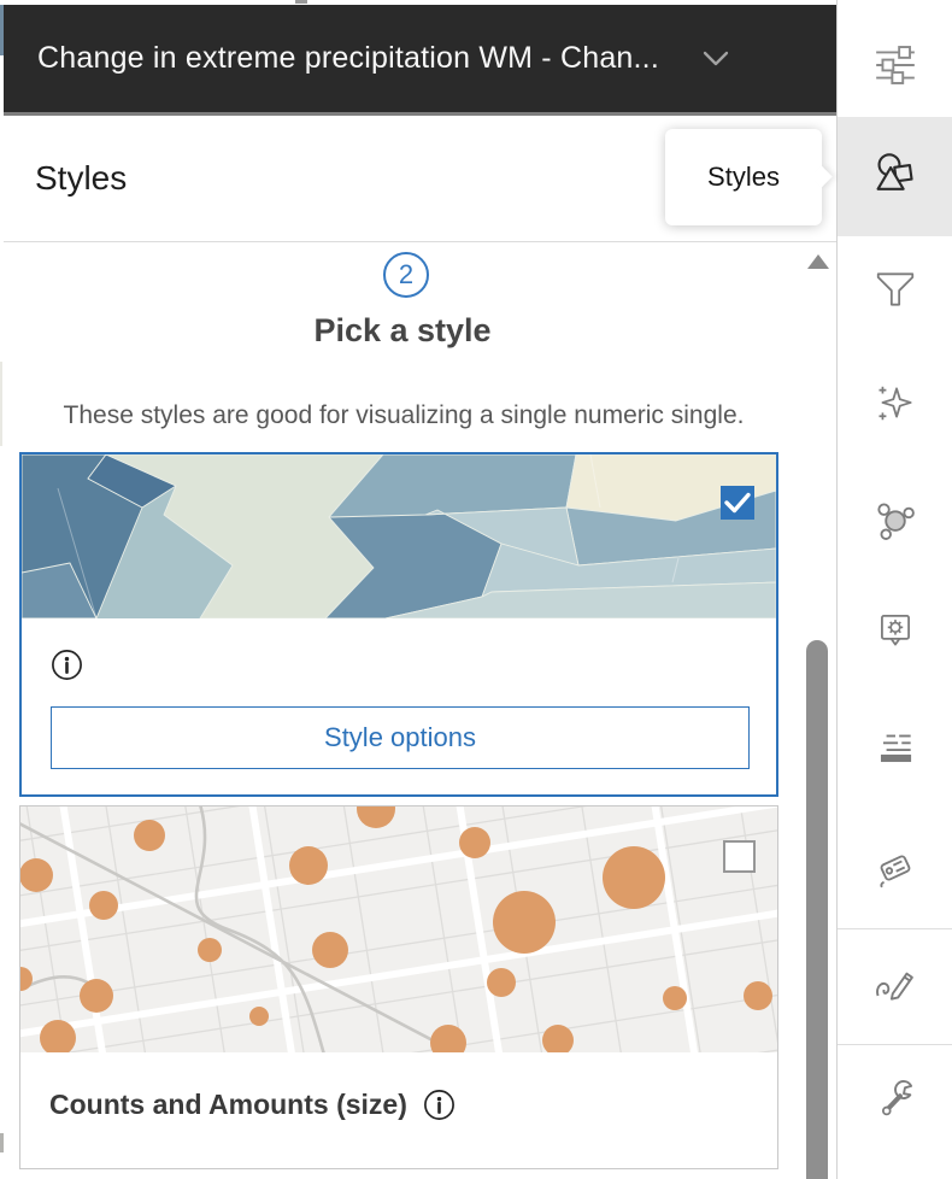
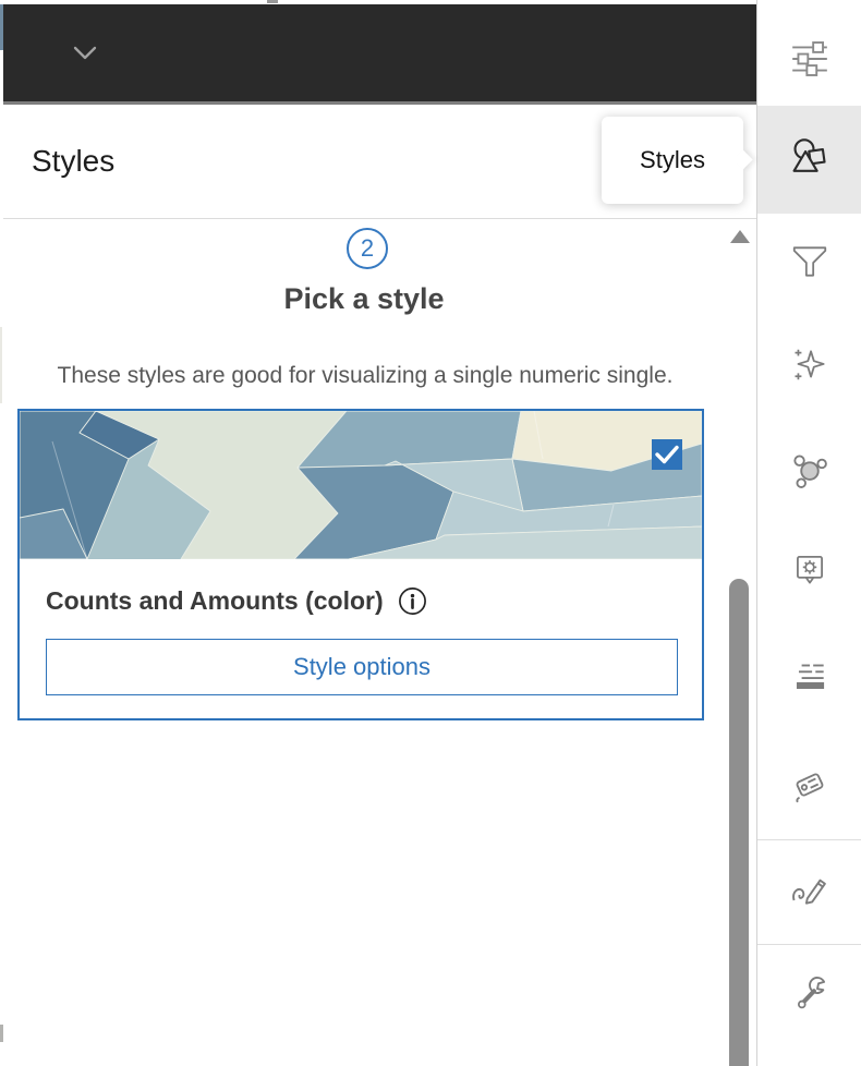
- Change in extreme precipitation WM - Chan...
  Styles
  Styles
  2
  Pick a style
  These styles are good for visualizing a single numeric single.
+ Counts and Amounts (color)
  Style options
- Counts and Amounts (size)
